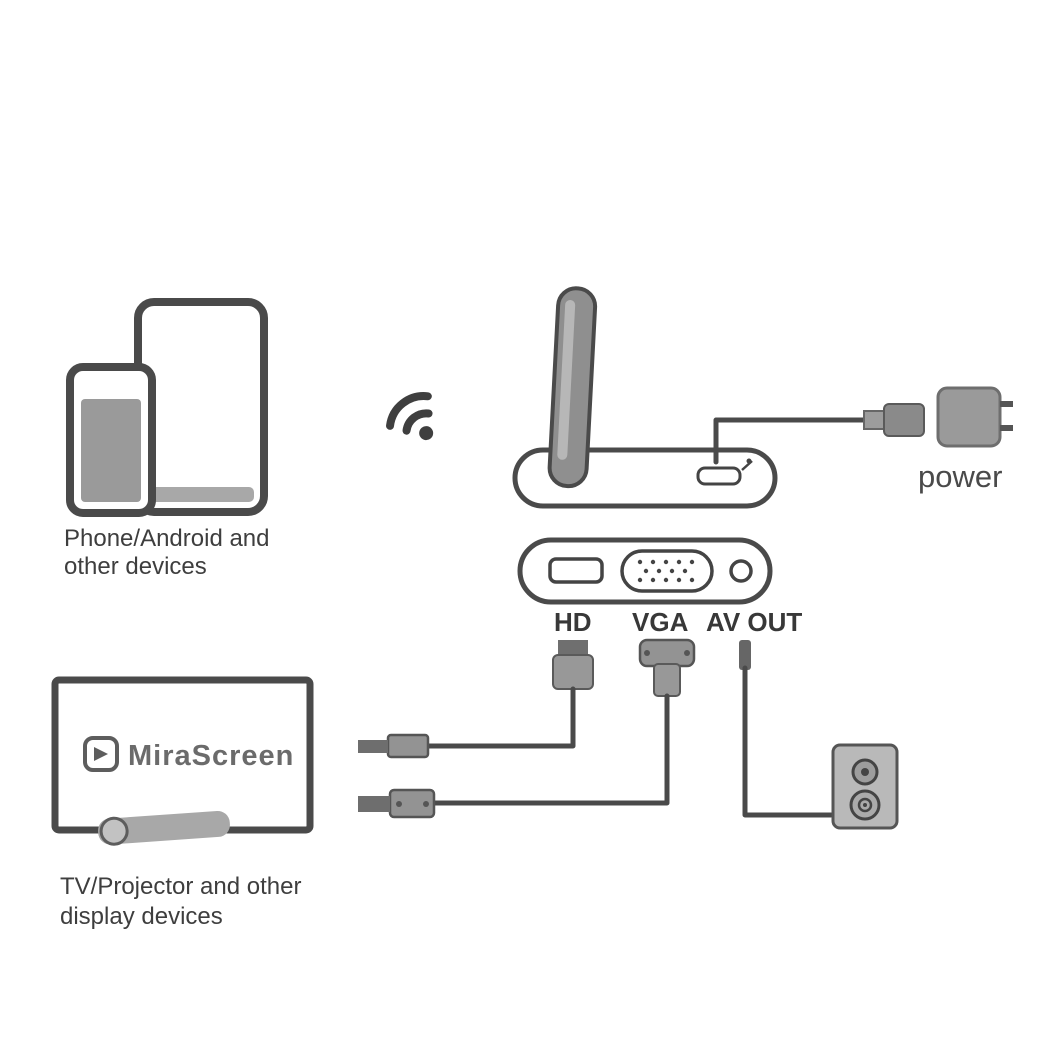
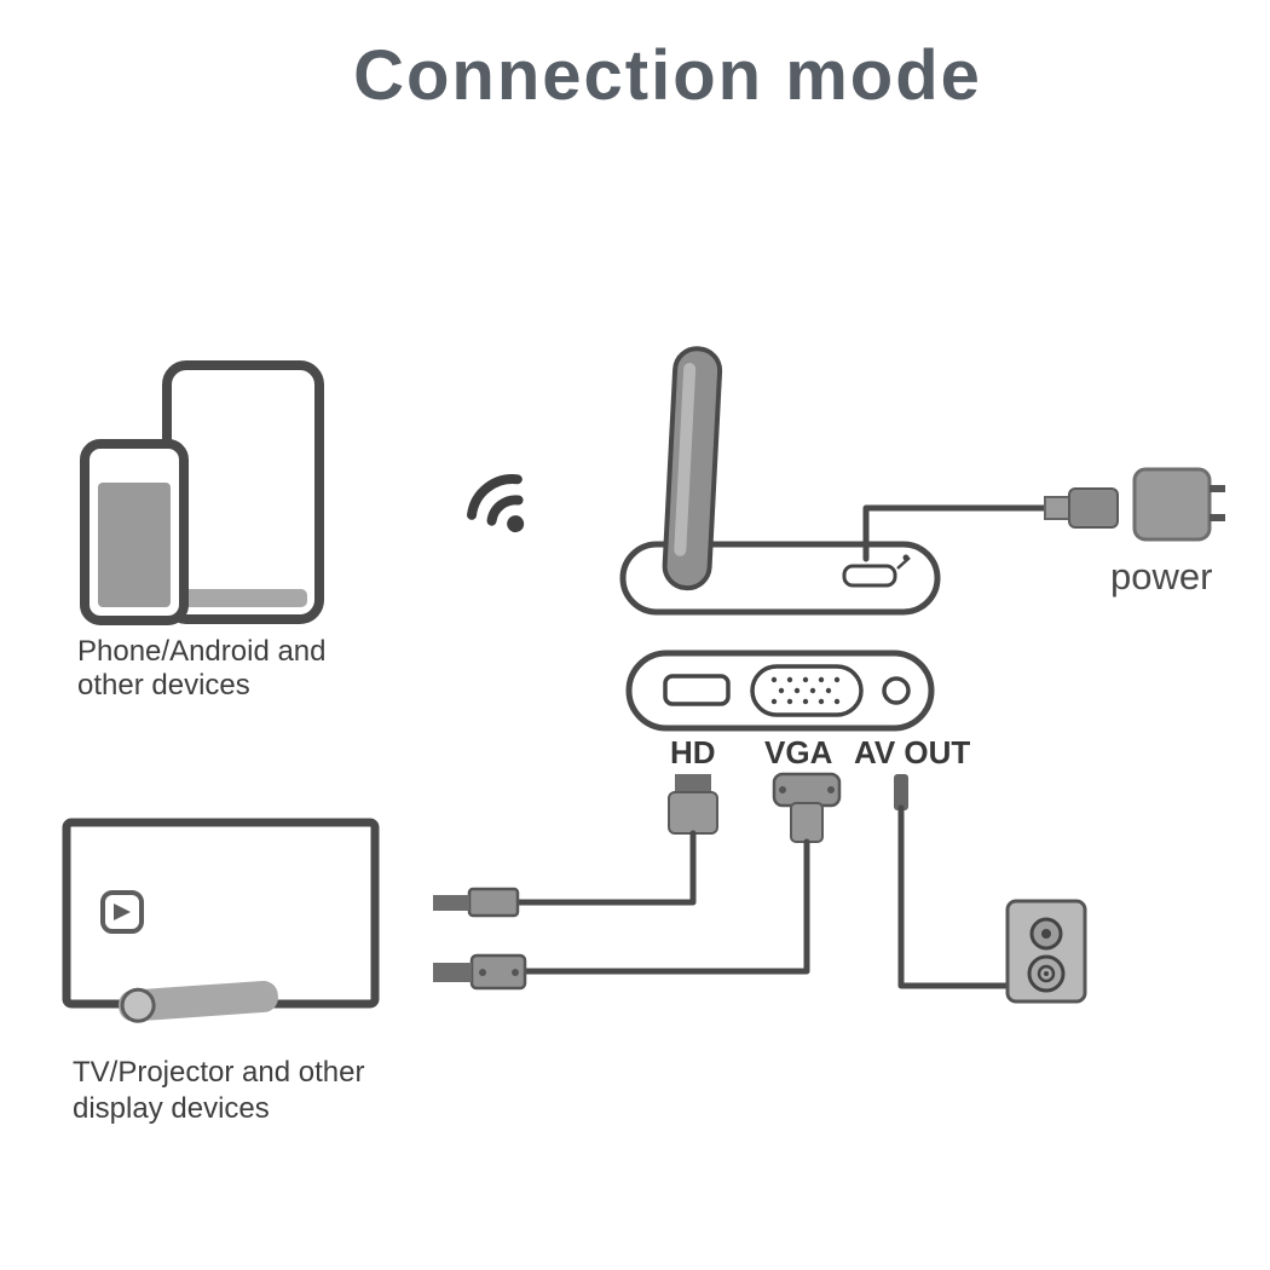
+ Connection mode
  Phone/Android and
  other devices
  power
  HD
  VGA
  AV OUT
- MiraScreen
  TV/Projector and other
  display devices
